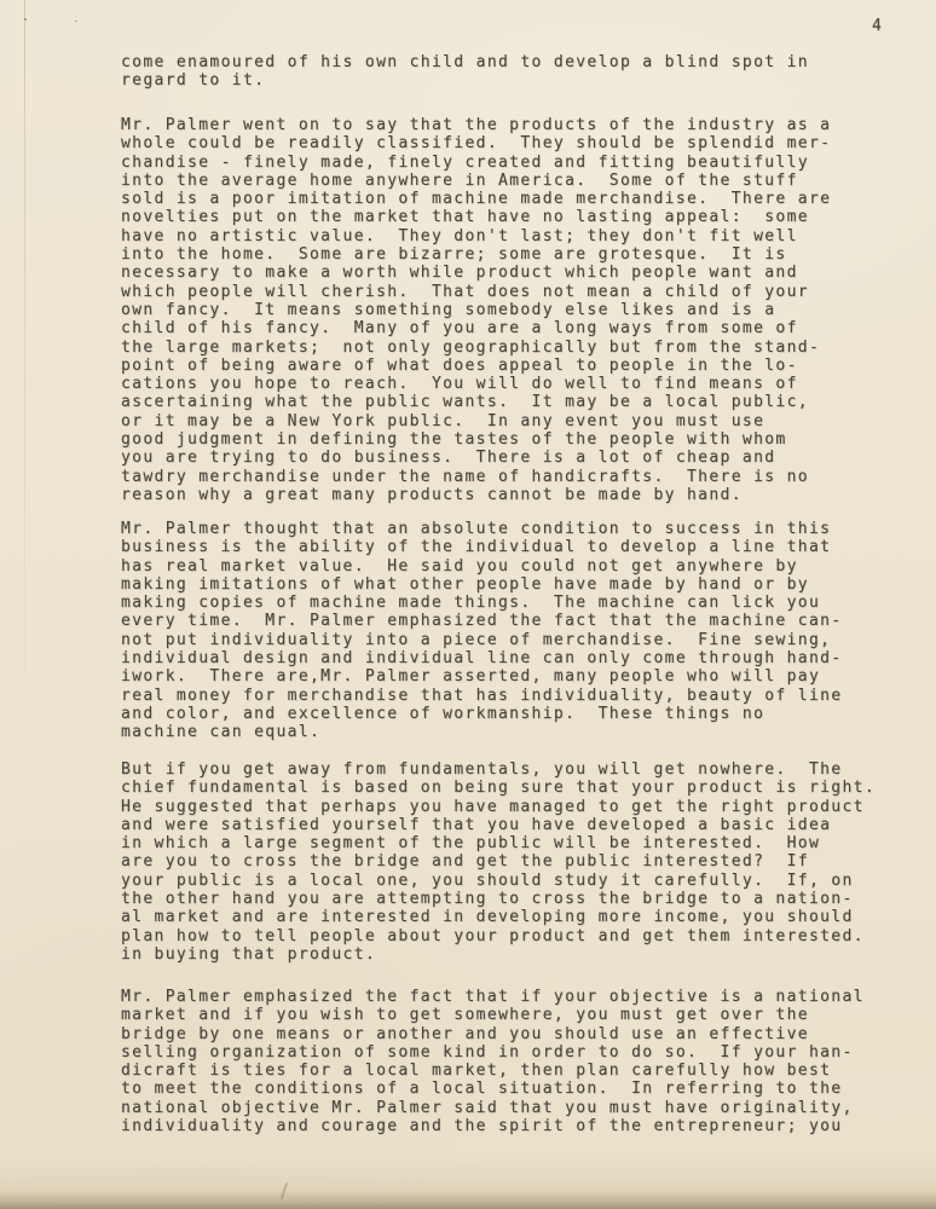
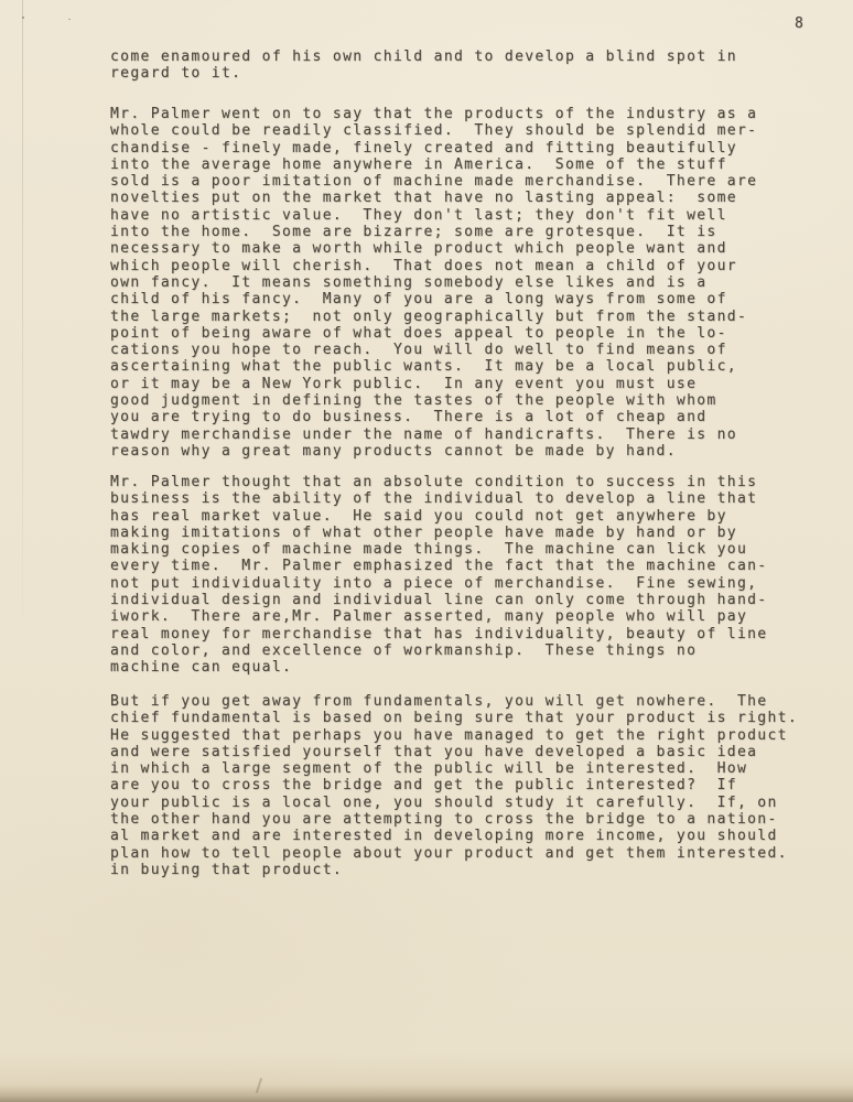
- 4
+ 8
  come enamoured of his own child and to develop a blind spot in
  regard to it.
  Mr. Palmer went on to say that the products of the industry as a
  whole could be readily classified. They should be splendid mer-
  chandise - finely made, finely created and fitting beautifully
  into the average home anywhere in America. Some of the stuff
  sold is a poor imitation of machine made merchandise. There are
  novelties put on the market that have no lasting appeal: some
  have no artistic value. They don't last; they don't fit well
  into the home. Some are bizarre; some are grotesque. It is
  necessary to make a worth while product which people want and
  which people will cherish. That does not mean a child of your
  own fancy. It means something somebody else likes and is a
  child of his fancy. Many of you are a long ways from some of
  the large markets; not only geographically but from the stand-
  point of being aware of what does appeal to people in the lo-
  cations you hope to reach. You will do well to find means of
  ascertaining what the public wants. It may be a local public,
  or it may be a New York public. In any event you must use
  good judgment in defining the tastes of the people with whom
  you are trying to do business. There is a lot of cheap and
  tawdry merchandise under the name of handicrafts. There is no
  reason why a great many products cannot be made by hand.
  Mr. Palmer thought that an absolute condition to success in this
  business is the ability of the individual to develop a line that
  has real market value. He said you could not get anywhere by
  making imitations of what other people have made by hand or by
  making copies of machine made things. The machine can lick you
  every time. Mr. Palmer emphasized the fact that the machine can-
  not put individuality into a piece of merchandise. Fine sewing,
  individual design and individual line can only come through hand-
  iwork. There are,Mr. Palmer asserted, many people who will pay
  real money for merchandise that has individuality, beauty of line
  and color, and excellence of workmanship. These things no
  machine can equal.
  But if you get away from fundamentals, you will get nowhere. The
  chief fundamental is based on being sure that your product is right.
  He suggested that perhaps you have managed to get the right product
  and were satisfied yourself that you have developed a basic idea
  in which a large segment of the public will be interested. How
  are you to cross the bridge and get the public interested? If
  your public is a local one, you should study it carefully. If, on
  the other hand you are attempting to cross the bridge to a nation-
  al market and are interested in developing more income, you should
  plan how to tell people about your product and get them interested.
  in buying that product.
- Mr. Palmer emphasized the fact that if your objective is a national
- market and if you wish to get somewhere, you must get over the
- bridge by one means or another and you should use an effective
- selling organization of some kind in order to do so. If your han-
- dicraft is ties for a local market, then plan carefully how best
- to meet the conditions of a local situation. In referring to the
- national objective Mr. Palmer said that you must have originality,
- individuality and courage and the spirit of the entrepreneur; you
